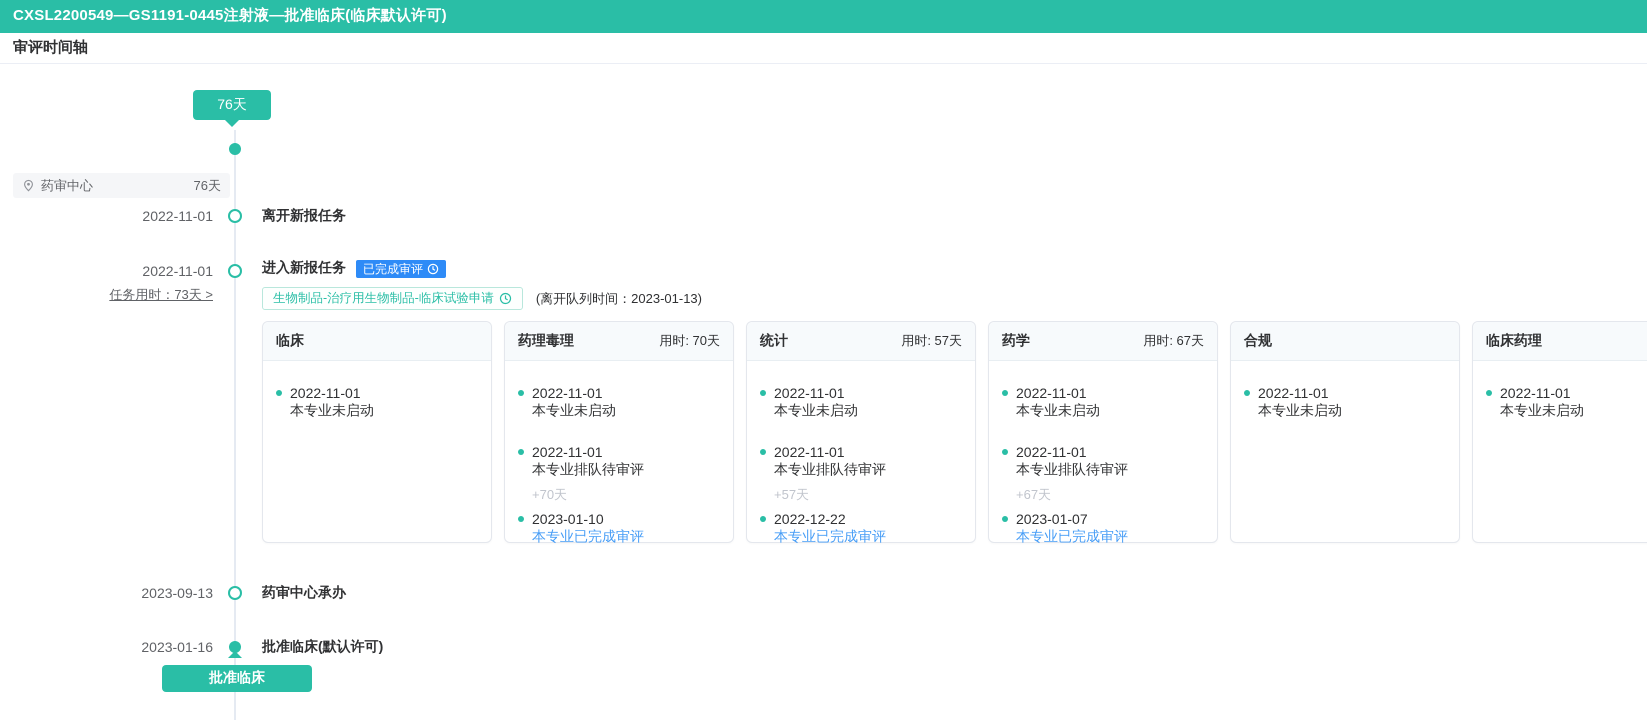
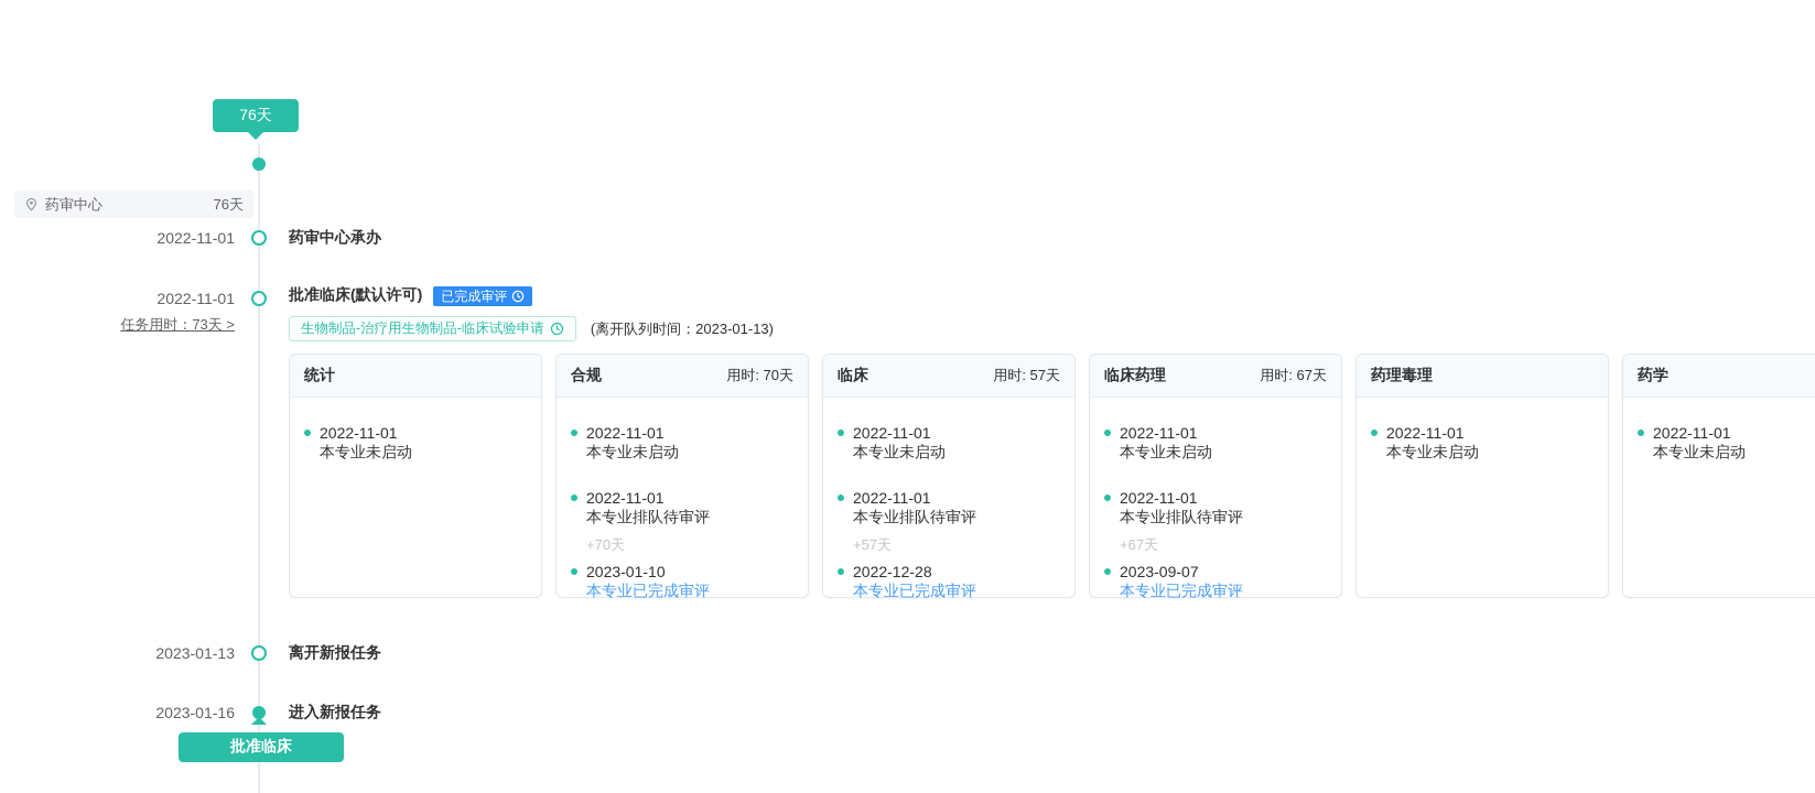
- CXSL2200549—GS1191-0445注射液—批准临床(临床默认许可)
- 审评时间轴
  76天
  药审中心
  76天
  2022-11-01
- 离开新报任务
+ 药审中心承办
  2022-11-01
- 进入新报任务
+ 批准临床(默认许可)
  已完成审评
  任务用时：73天 >
  生物制品-治疗用生物制品-临床试验申请
  (离开队列时间：2023-01-13)
- 临床
+ 统计
  2022-11-01
  本专业未启动
- 药理毒理
+ 合规
  用时: 70天
  2022-11-01
  本专业未启动
  2022-11-01
  本专业排队待审评
  +70天
  2023-01-10
  本专业已完成审评
- 统计
+ 临床
  用时: 57天
  2022-11-01
  本专业未启动
  2022-11-01
  本专业排队待审评
  +57天
- 2022-12-22
+ 2022-12-28
  本专业已完成审评
- 药学
+ 临床药理
  用时: 67天
  2022-11-01
  本专业未启动
  2022-11-01
  本专业排队待审评
  +67天
- 2023-01-07
+ 2023-09-07
  本专业已完成审评
- 合规
+ 药理毒理
  2022-11-01
  本专业未启动
- 临床药理
+ 药学
  2022-11-01
  本专业未启动
- 2023-09-13
+ 2023-01-13
- 药审中心承办
+ 离开新报任务
  2023-01-16
- 批准临床(默认许可)
+ 进入新报任务
  批准临床
